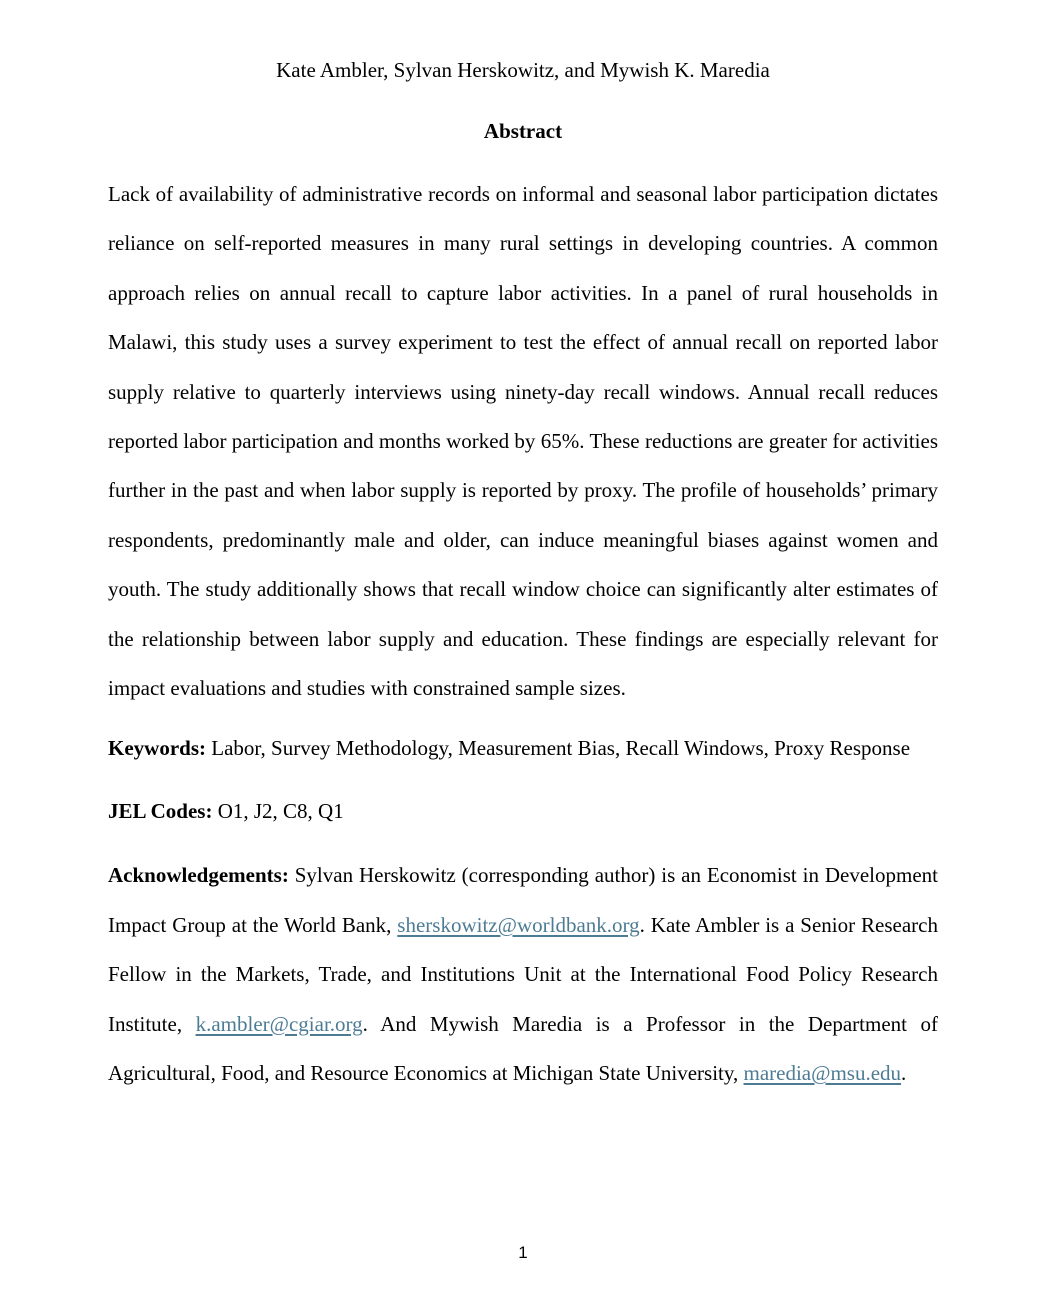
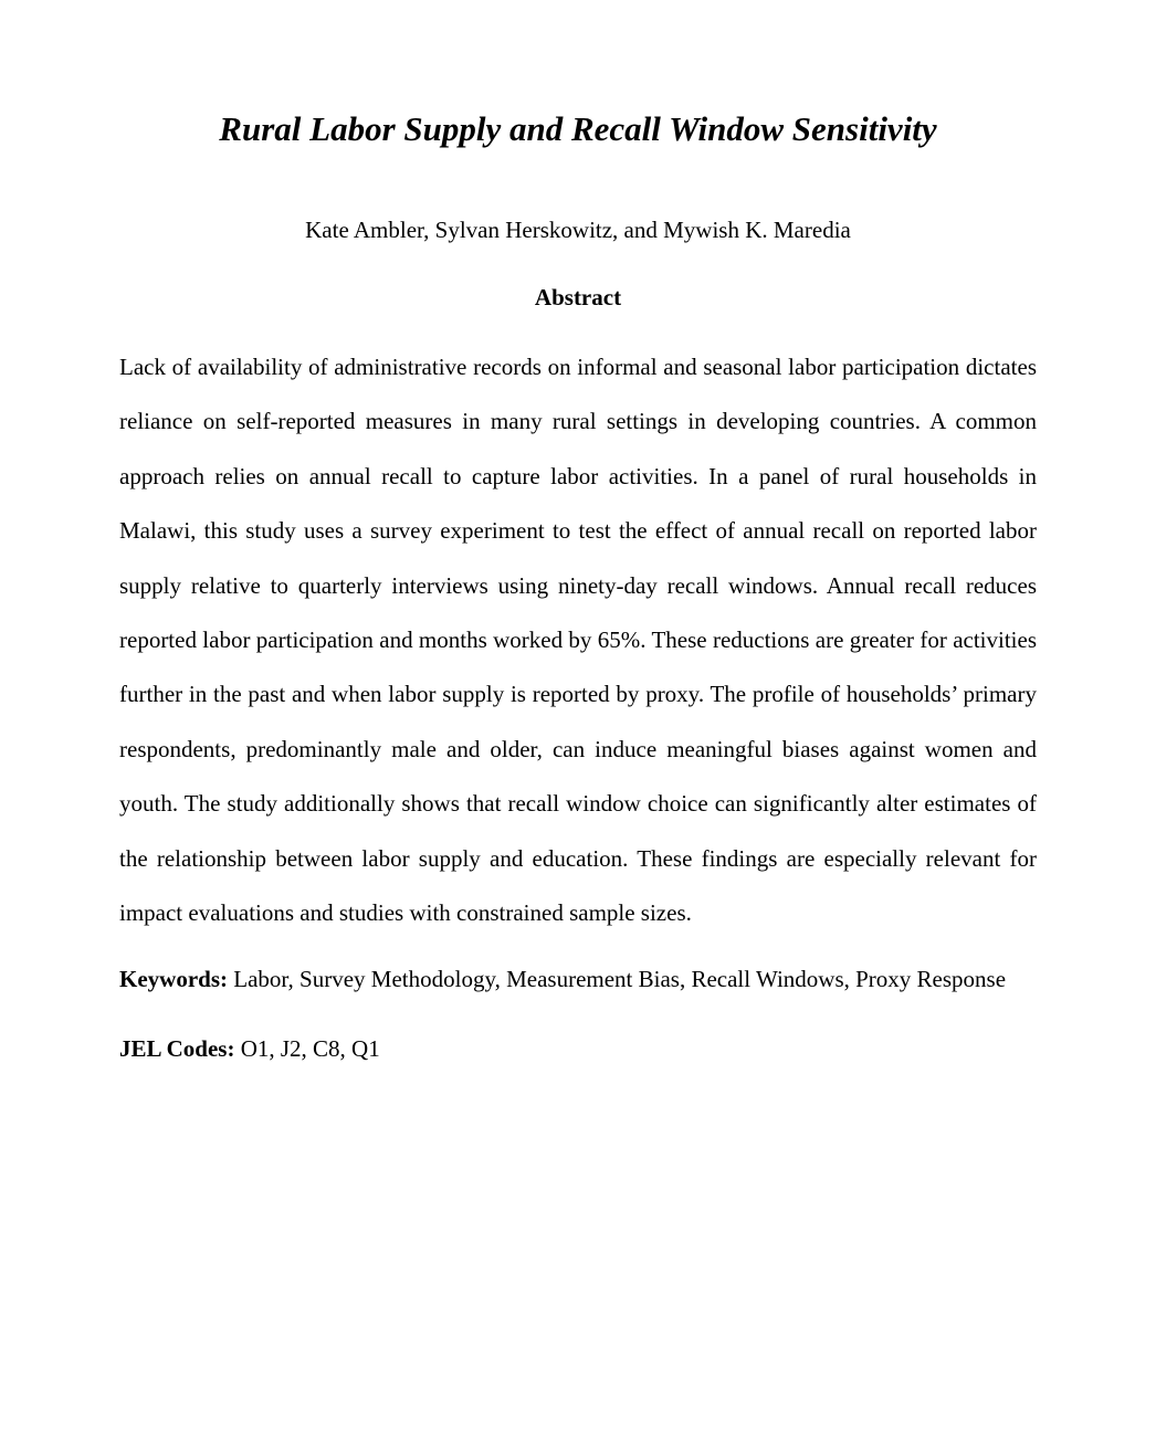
+ Rural Labor Supply and Recall Window Sensitivity
  Kate Ambler, Sylvan Herskowitz, and Mywish K. Maredia
  Abstract
  Lack of availability of administrative records on informal and seasonal labor participation dictates reliance on self-reported measures in many rural settings in developing countries. A common approach relies on annual recall to capture labor activities. In a panel of rural households in Malawi, this study uses a survey experiment to test the effect of annual recall on reported labor supply relative to quarterly interviews using ninety-day recall windows. Annual recall reduces reported labor participation and months worked by 65%. These reductions are greater for activities further in the past and when labor supply is reported by proxy. The profile of households’ primary respondents, predominantly male and older, can induce meaningful biases against women and youth. The study additionally shows that recall window choice can significantly alter estimates of the relationship between labor supply and education. These findings are especially relevant for impact evaluations and studies with constrained sample sizes.
  Keywords: Labor, Survey Methodology, Measurement Bias, Recall Windows, Proxy Response
  JEL Codes: O1, J2, C8, Q1
- Acknowledgements: Sylvan Herskowitz (corresponding author) is an Economist in Development Impact Group at the World Bank, sherskowitz@worldbank.org. Kate Ambler is a Senior Research Fellow in the Markets, Trade, and Institutions Unit at the International Food Policy Research Institute, k.ambler@cgiar.org. And Mywish Maredia is a Professor in the Department of Agricultural, Food, and Resource Economics at Michigan State University, maredia@msu.edu.
- 1
